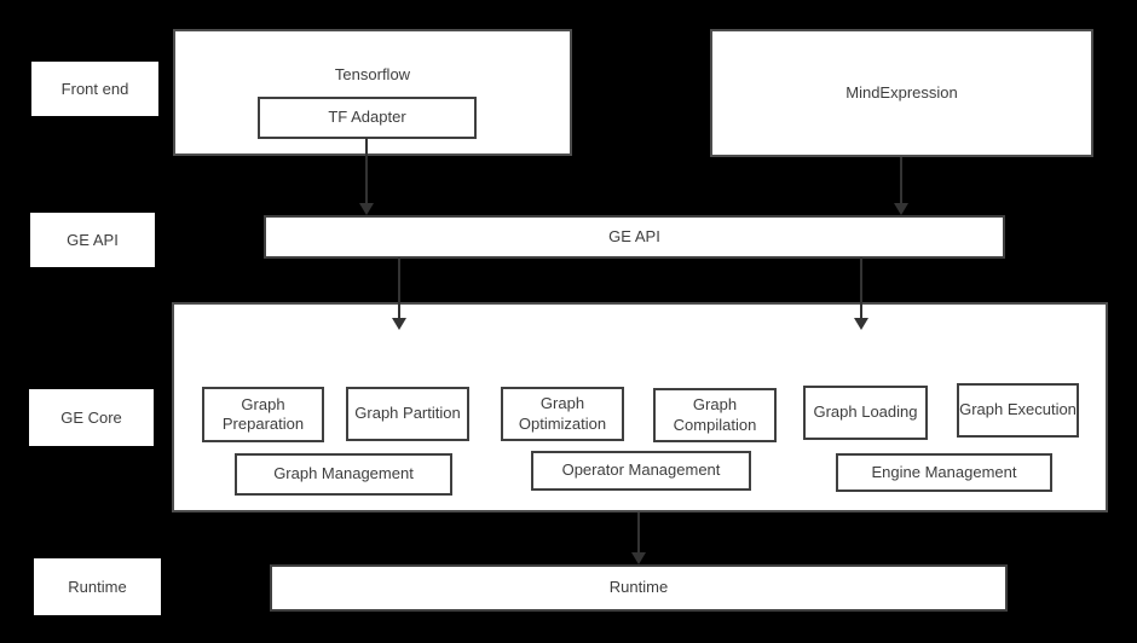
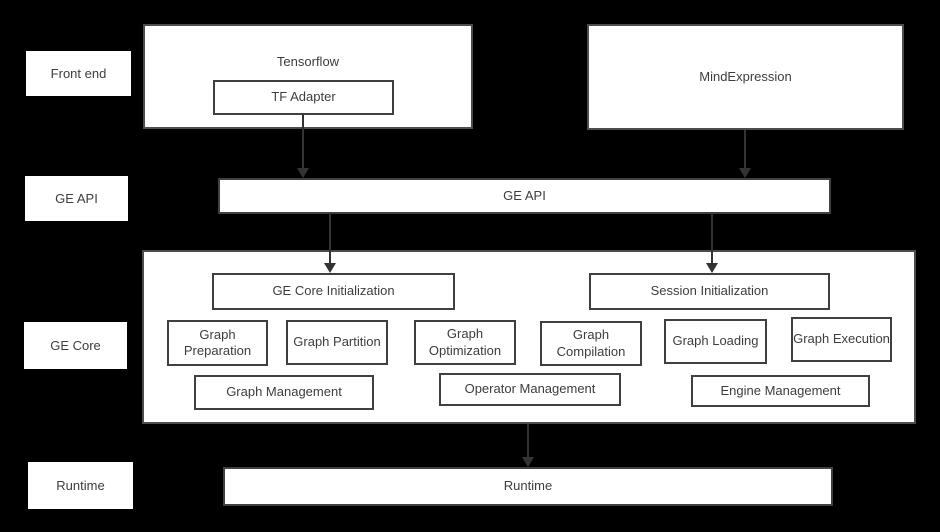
  Front end
  GE API
  GE Core
  Runtime
  Tensorflow
  TF Adapter
  MindExpression
  GE API
+ GE Core Initialization
+ Session Initialization
  Graph Preparation
  Graph Partition
  Graph Optimization
  Graph Compilation
  Graph Loading
  Graph Execution
  Graph Management
  Operator Management
  Engine Management
  Runtime
